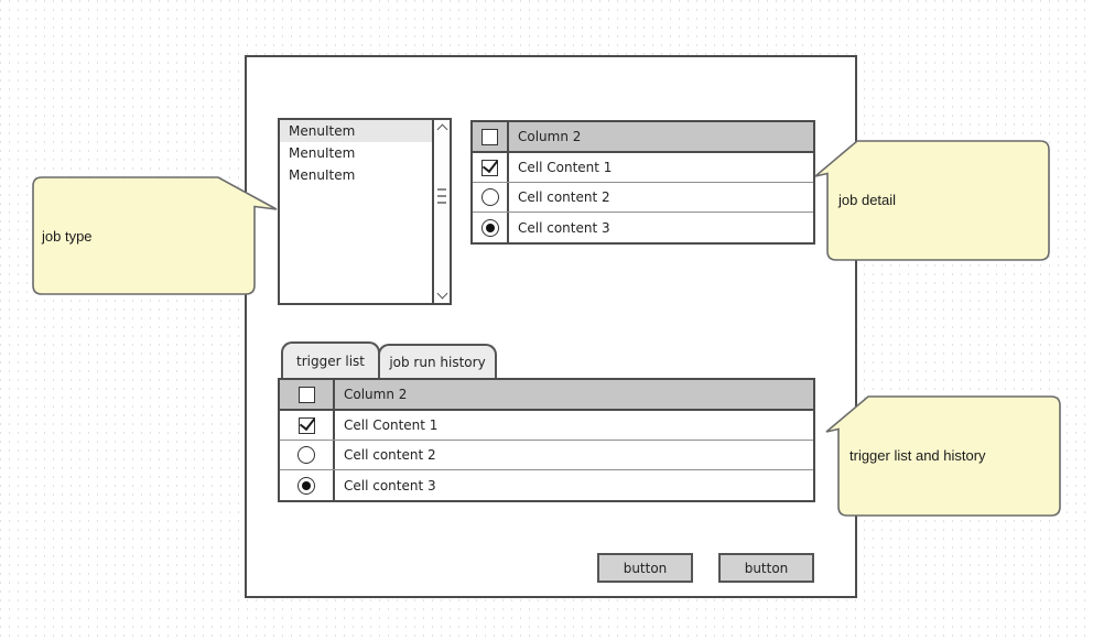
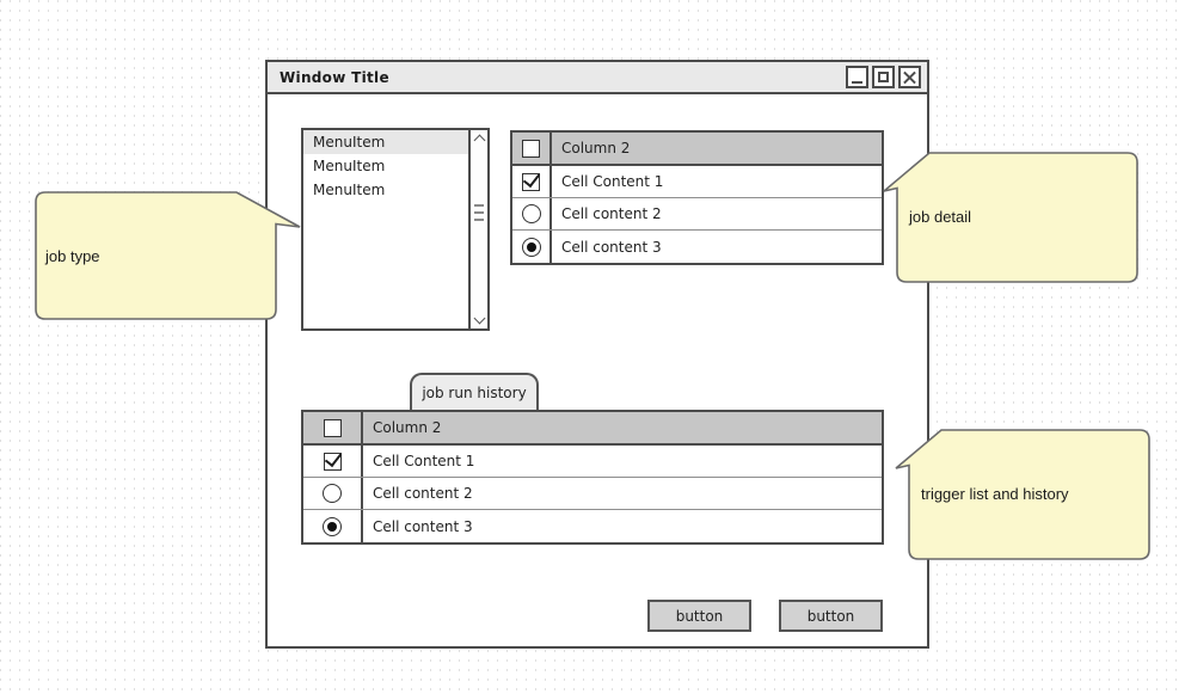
+ Window Title
  MenuItem
  MenuItem
  MenuItem
  Column 2
  Cell Content 1
  Cell content 2
  Cell content 3
- trigger list
  job run history
  Column 2
  Cell Content 1
  Cell content 2
  Cell content 3
  button
  button
  job type
  job detail
  trigger list and history
